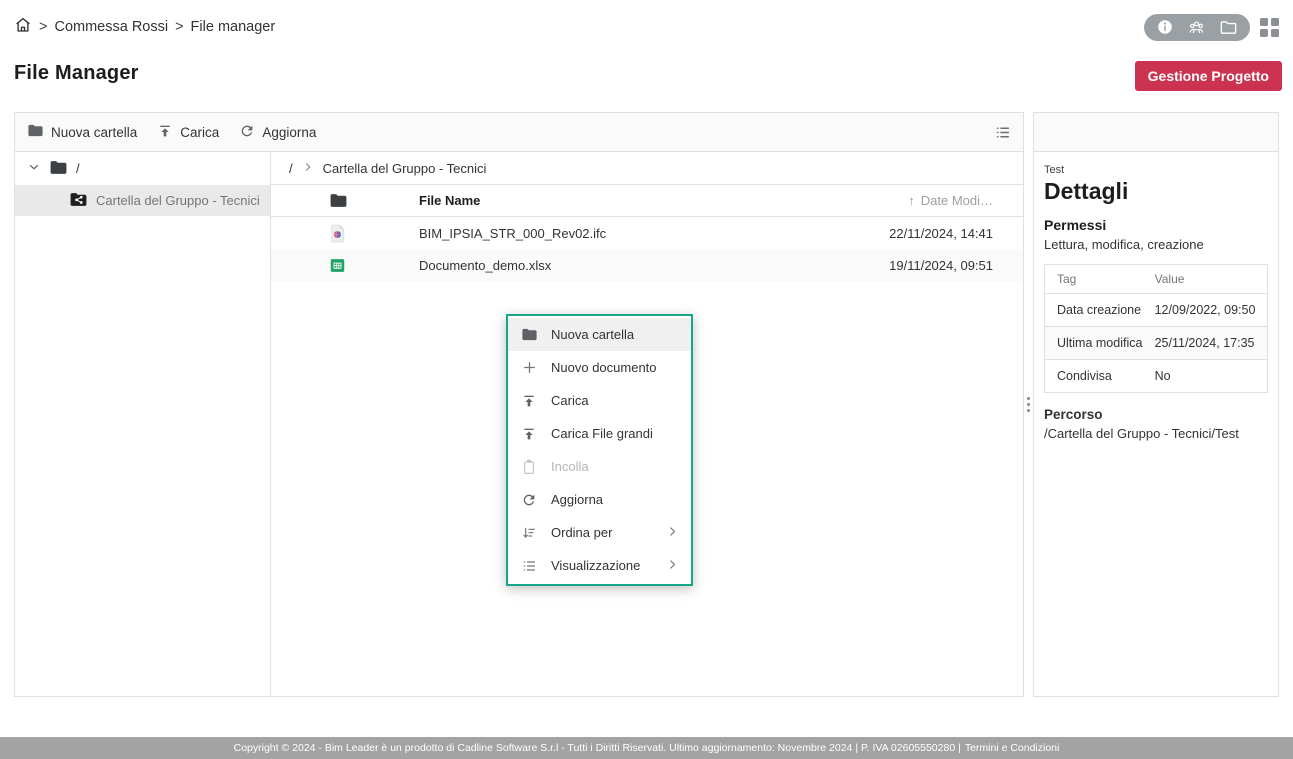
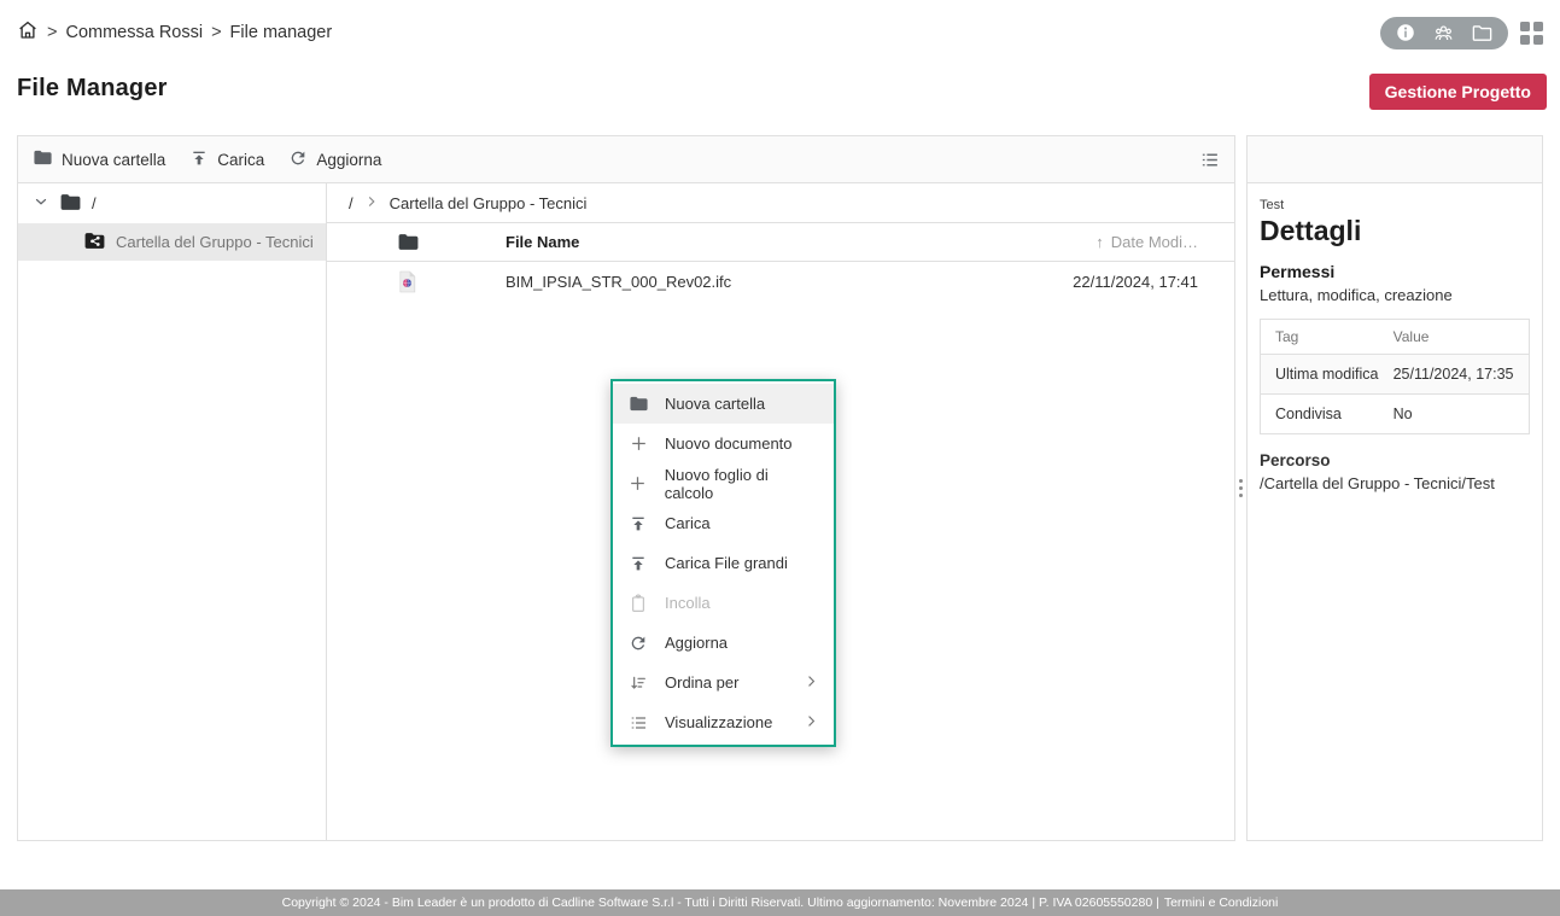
  >
  Commessa Rossi
  >
  File manager
  File Manager
  Gestione Progetto
  Nuova cartella
  Carica
  Aggiorna
  /
  Cartella del Gruppo - Tecnici
  /
  Cartella del Gruppo - Tecnici
  File Name
  ↑
  Date Modi…
  BIM_IPSIA_STR_000_Rev02.ifc
- 22/11/2024, 14:41
+ 22/11/2024, 17:41
- Documento_demo.xlsx
- 19/11/2024, 09:51
  Nuova cartella
  Nuovo documento
+ Nuovo foglio di calcolo
  Carica
  Carica File grandi
  Incolla
  Aggiorna
  Ordina per
  Visualizzazione
  Test
  Dettagli
  Permessi
  Lettura, modifica, creazione
  Tag	Value
- Data creazione	12/09/2022, 09:50
  Ultima modifica	25/11/2024, 17:35
  Condivisa	No
  Percorso
  /Cartella del Gruppo - Tecnici/Test
  Copyright © 2024 - Bim Leader è un prodotto di Cadline Software S.r.l - Tutti i Diritti Riservati. Ultimo aggiornamento: Novembre 2024 | P. IVA 02605550280 |
  Termini e Condizioni
